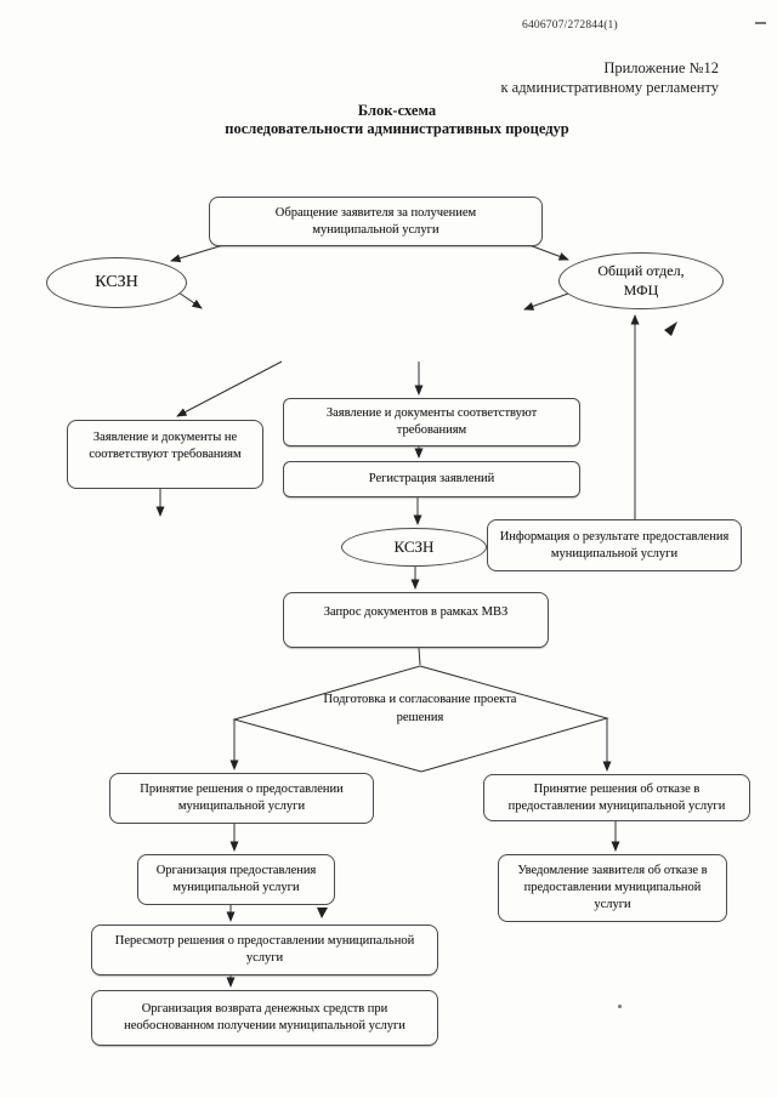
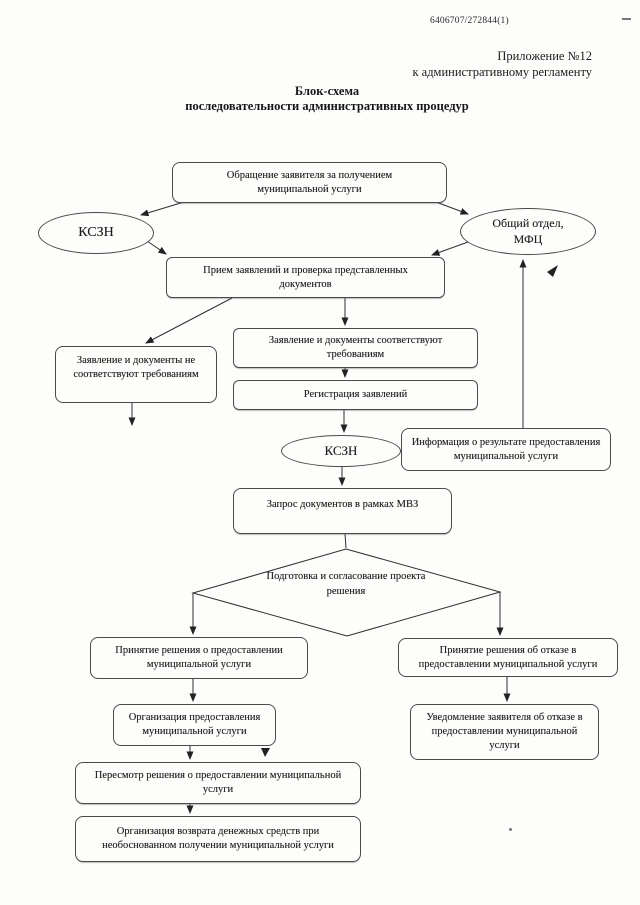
  6406707/272844(1)
  Приложение №12
  к административному регламенту
  Блок-схема
  последовательности административных процедур
  Обращение заявителя за получением муниципальной услуги
  КСЗН
  Общий отдел, МФЦ
+ Прием заявлений и проверка представленных документов
  Заявление и документы не соответствуют требованиям
  Заявление и документы соответствуют требованиям
  Регистрация заявлений
  КСЗН
  Информация о результате предоставления муниципальной услуги
  Запрос документов в рамках МВЗ
  Подготовка и согласование проекта решения
  Принятие решения о предоставлении муниципальной услуги
  Принятие решения об отказе в предоставлении муниципальной услуги
  Организация предоставления муниципальной услуги
  Уведомление заявителя об отказе в предоставлении муниципальной услуги
  Пересмотр решения о предоставлении муниципальной услуги
  Организация возврата денежных средств при необоснованном получении муниципальной услуги
